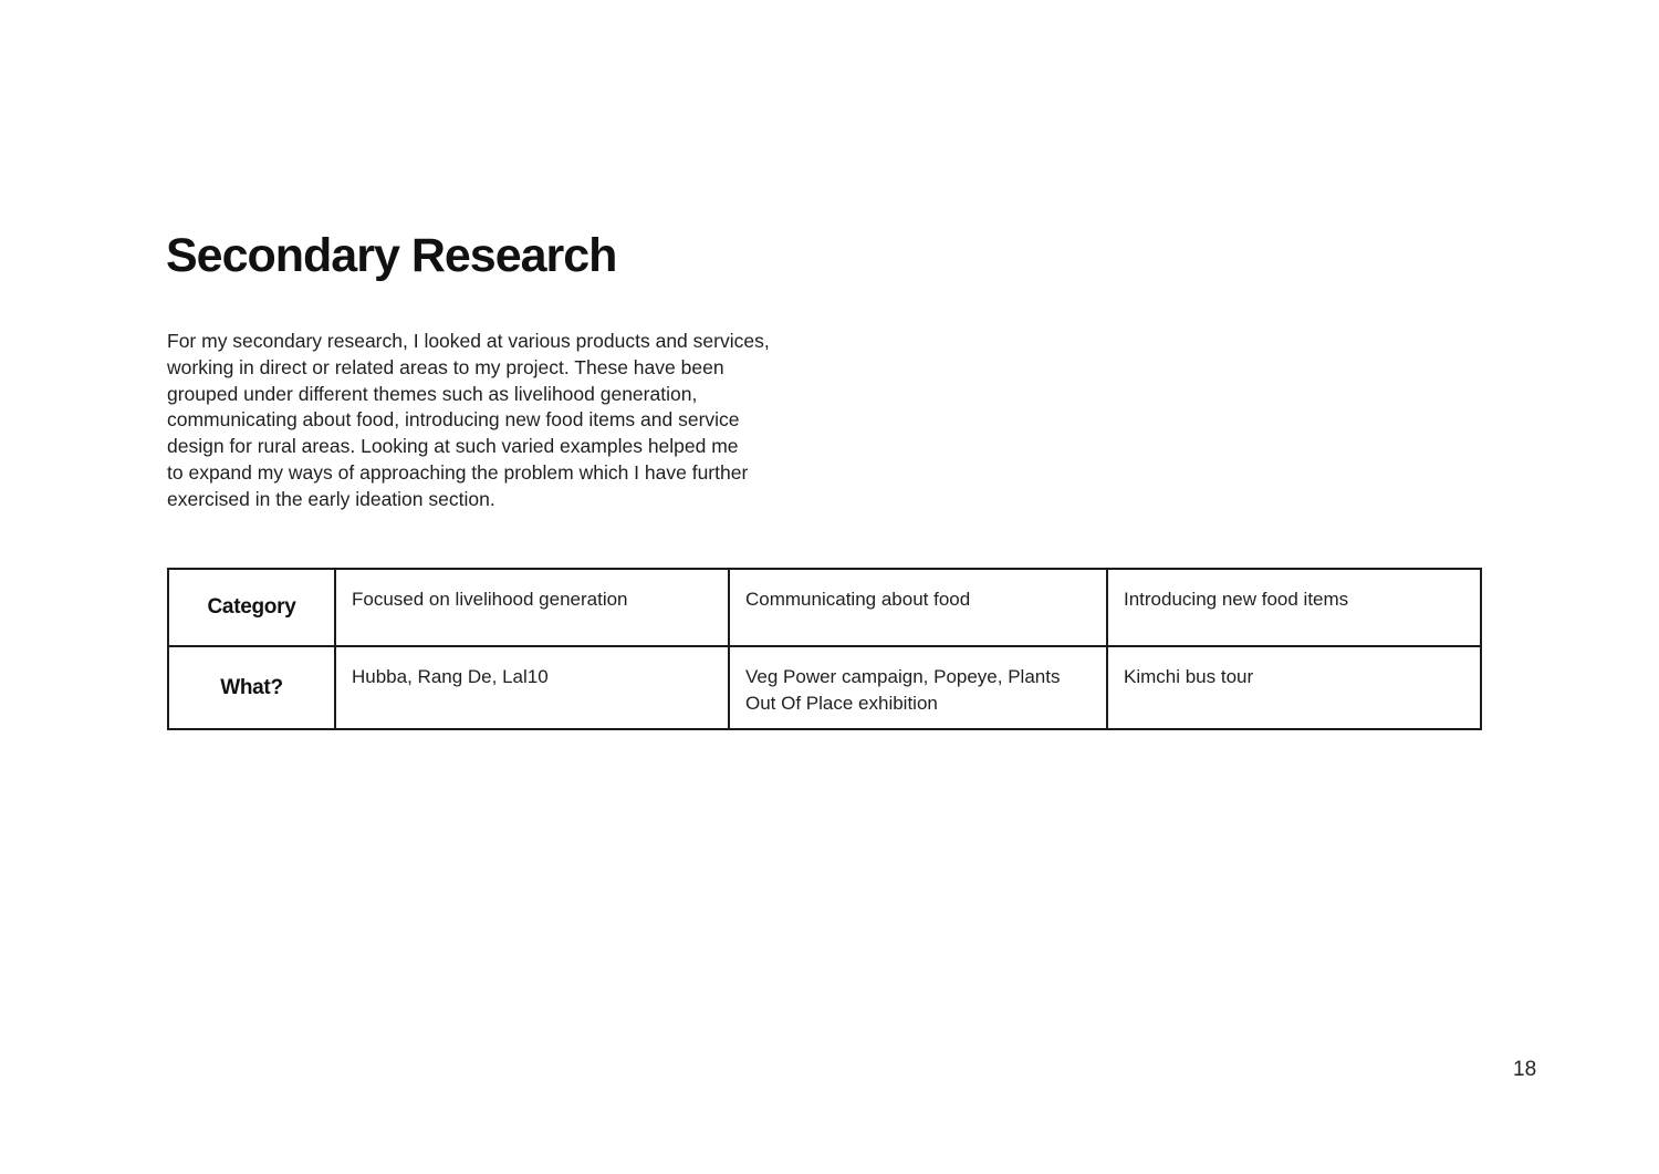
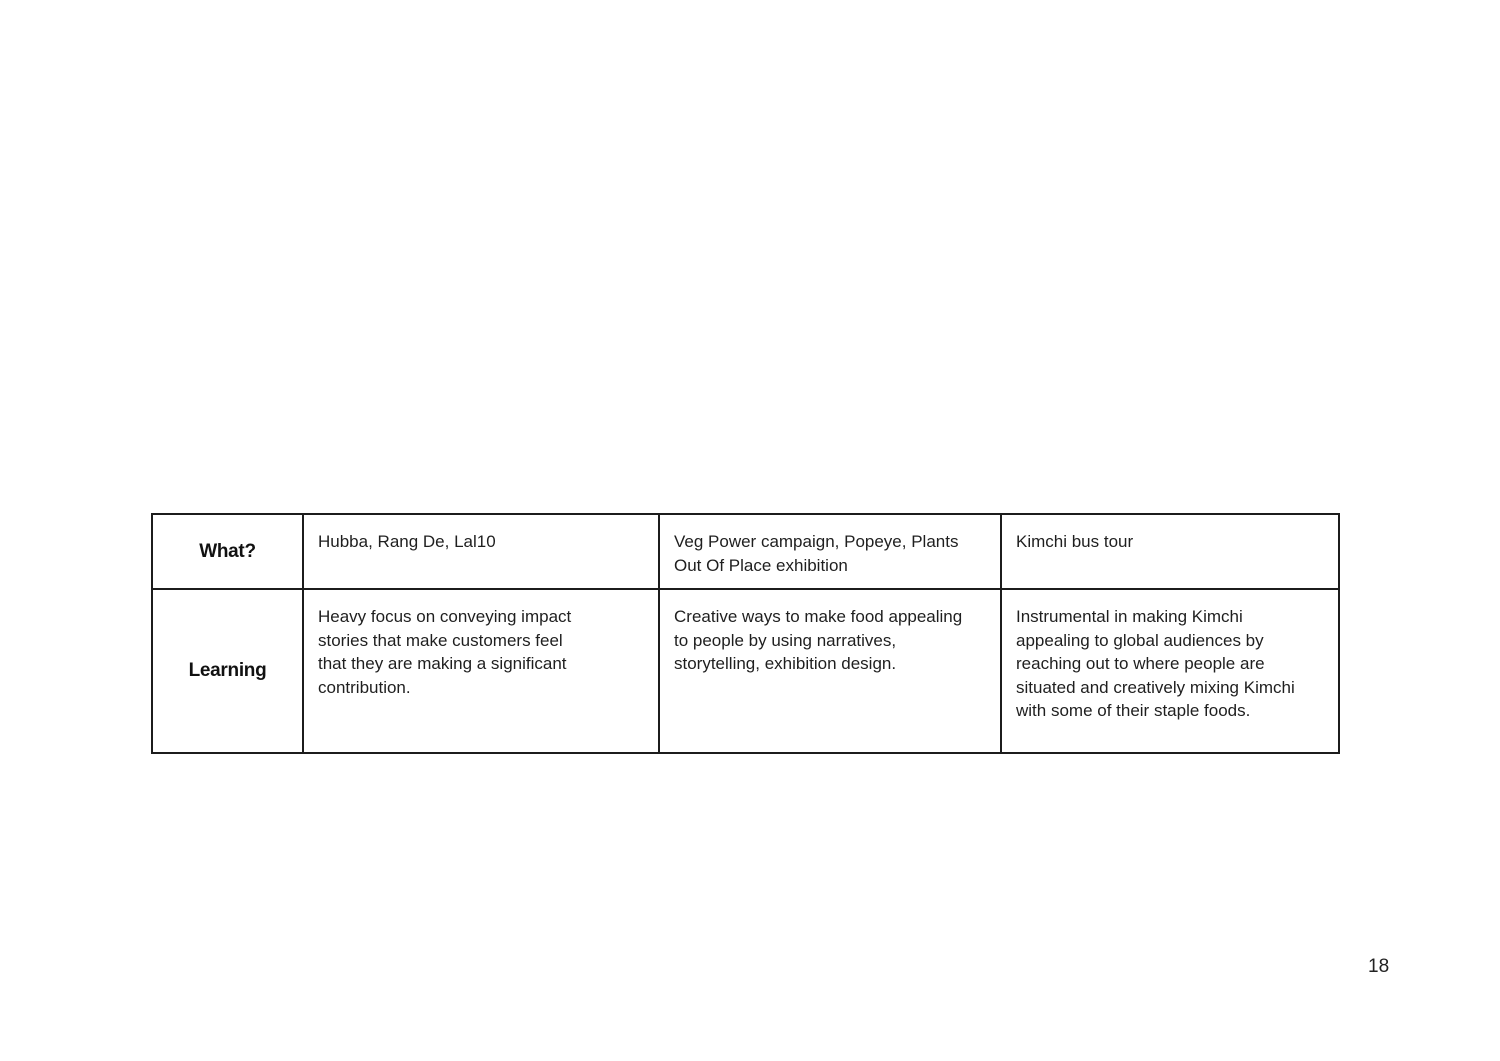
- Secondary Research
- For my secondary research, I looked at various products and services,
- working in direct or related areas to my project. These have been
- grouped under different themes such as livelihood generation,
- communicating about food, introducing new food items and service
- design for rural areas. Looking at such varied examples helped me
- to expand my ways of approaching the problem which I have further
- exercised in the early ideation section.
- Category	Focused on livelihood generation	Communicating about food	Introducing new food items
  What?	Hubba, Rang De, Lal10	Veg Power campaign, Popeye, Plants Out Of Place exhibition	Kimchi bus tour
+ Learning	Heavy focus on conveying impact stories that make customers feel that they are making a significant contribution.	Creative ways to make food appealing to people by using narratives, storytelling, exhibition design.	Instrumental in making Kimchi appealing to global audiences by reaching out to where people are situated and creatively mixing Kimchi with some of their staple foods.
  18
